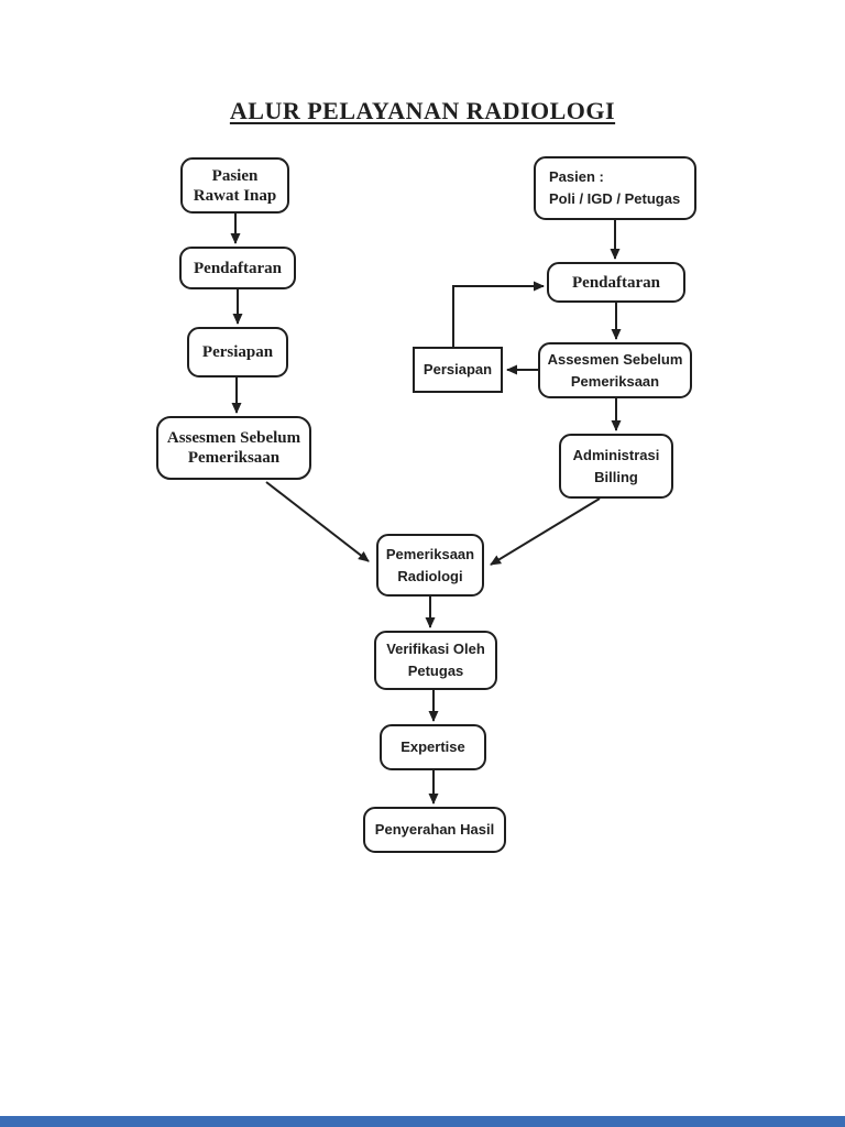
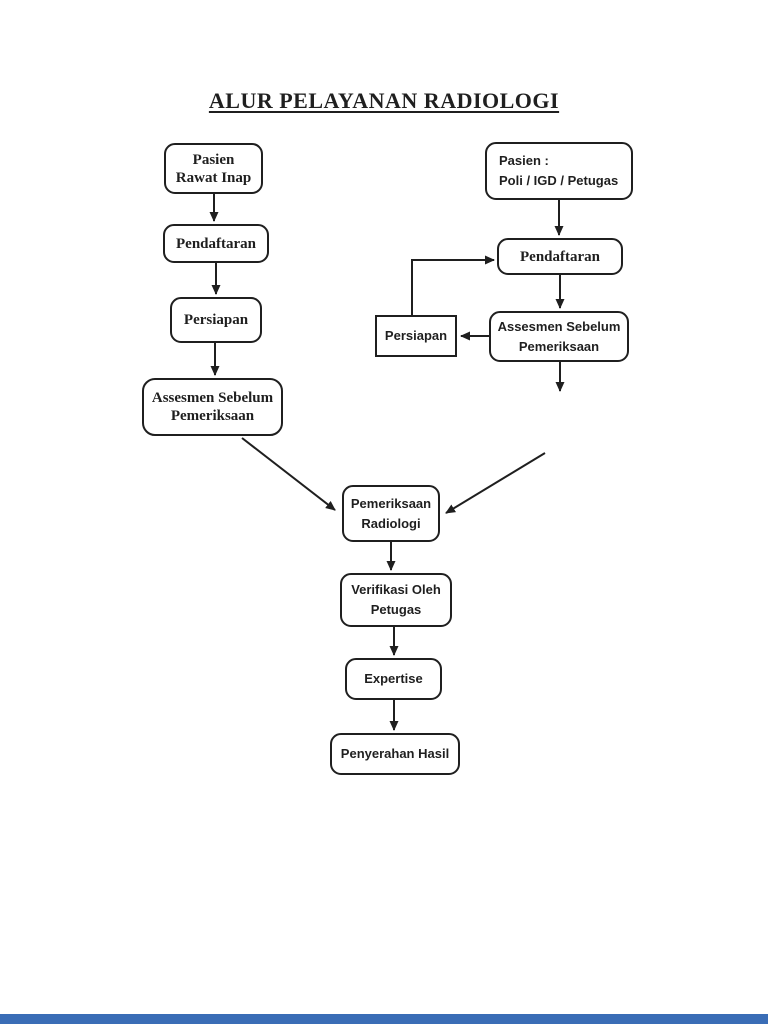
  ALUR PELAYANAN RADIOLOGI
  Pasien
  Rawat Inap
  Pendaftaran
  Persiapan
  Assesmen Sebelum
  Pemeriksaan
  Pasien :
  Poli / IGD / Petugas
  Pendaftaran
  Assesmen Sebelum
  Pemeriksaan
  Persiapan
- Administrasi
- Billing
  Pemeriksaan
  Radiologi
  Verifikasi Oleh
  Petugas
  Expertise
  Penyerahan Hasil
